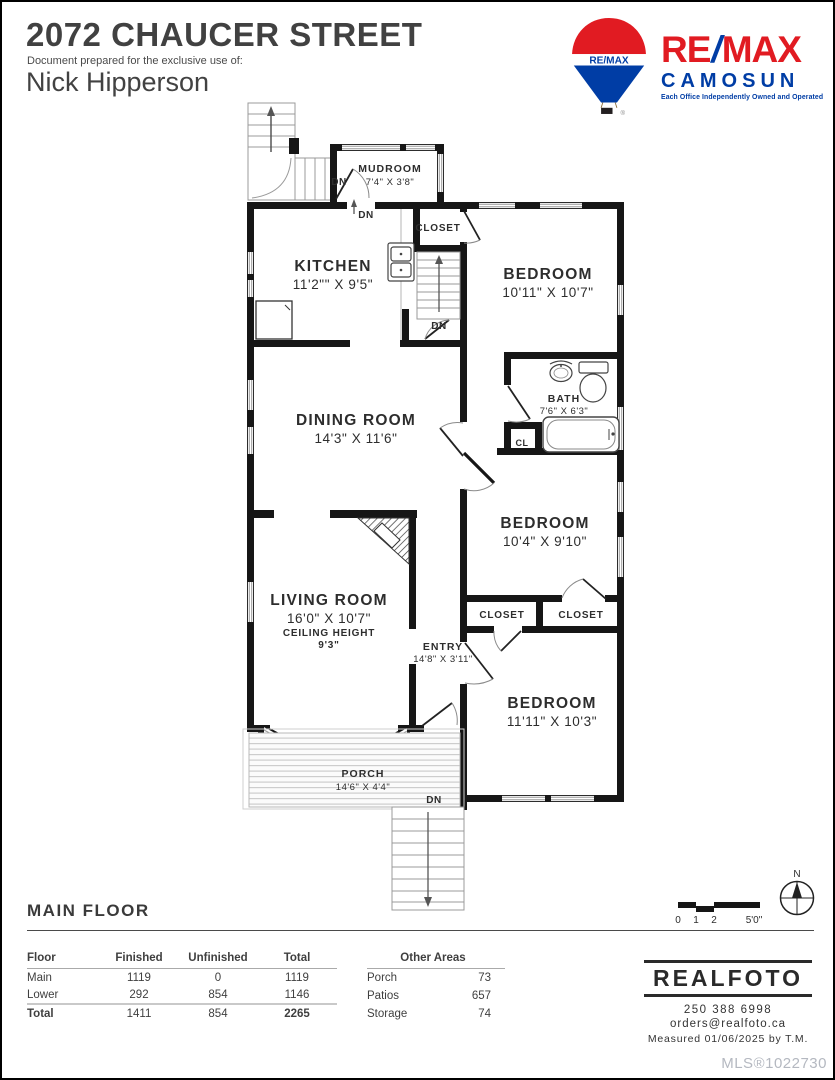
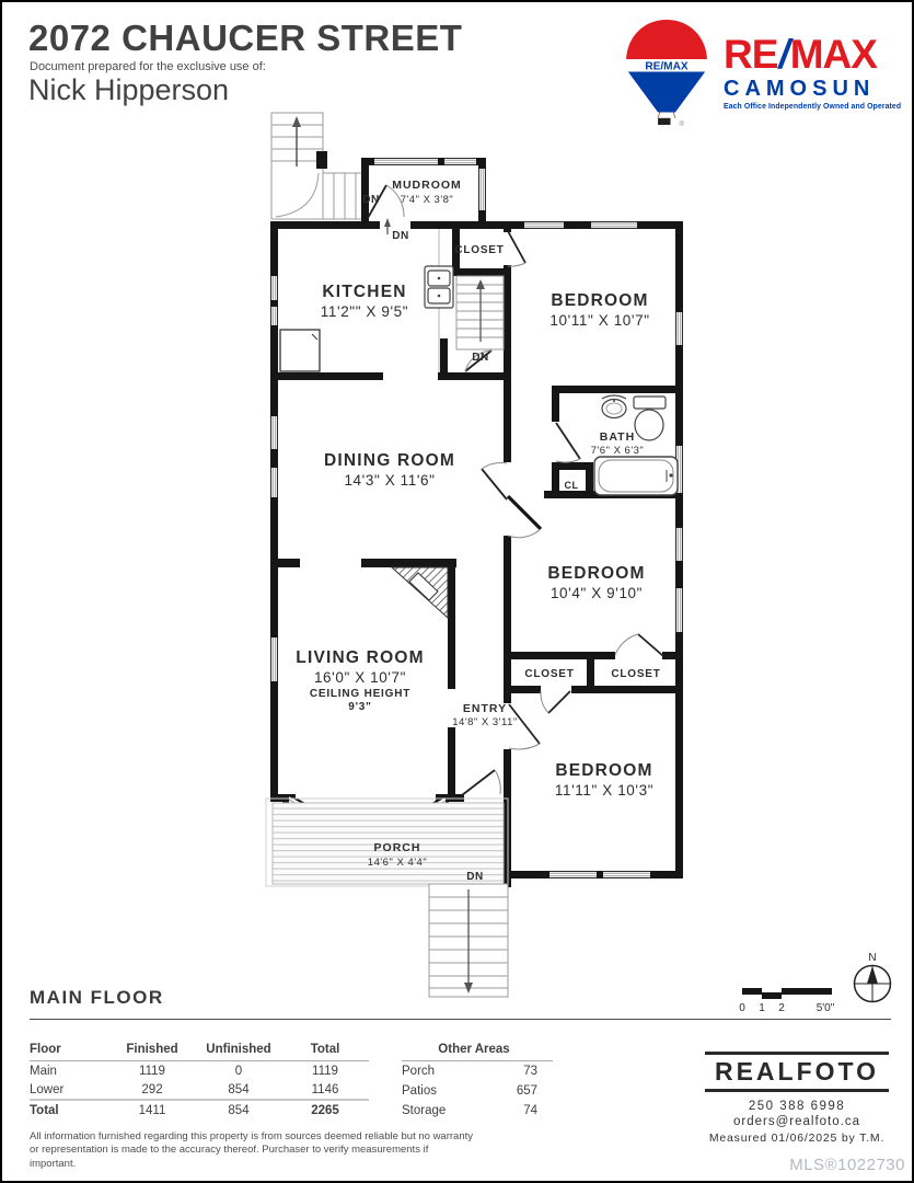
  2072 CHAUCER STREET
  Document prepared for the exclusive use of:
  Nick Hipperson
  RE/MAX
  RE/MAX
  CAMOSUN
  N
  0
  1
  2
  5'0"
  MUDROOM
  7'4" X 3'8"
  DN
  DN
  CLOSET
  KITCHEN
  11'2"" X 9'5"
  BEDROOM
  10'11" X 10'7"
  DN
  BATH
  7'6" X 6'3"
  CL
  DINING ROOM
  14'3" X 11'6"
  BEDROOM
  10'4" X 9'10"
  CLOSET
  CLOSET
  LIVING ROOM
  16'0" X 10'7"
  CEILING HEIGHT
  9'3"
  ENTRY
  14'8" X 3'11"
  BEDROOM
  11'11" X 10'3"
  PORCH
  14'6" X 4'4"
  DN
  MAIN FLOOR
  Floor	Finished	Unfinished	Total
  Main	1119	0	1119
  Lower	292	854	1146
  Total	1411	854	2265
  Other Areas
  Porch	73
  Patios	657
  Storage	74
+ All information furnished regarding this property is from sources deemed reliable but no warranty or representation is made to the accuracy thereof. Purchaser to verify measurements if important.
  REALFOTO
  250 388 6998
  orders@realfoto.ca
  Measured 01/06/2025 by T.M.
  MLS®1022730
